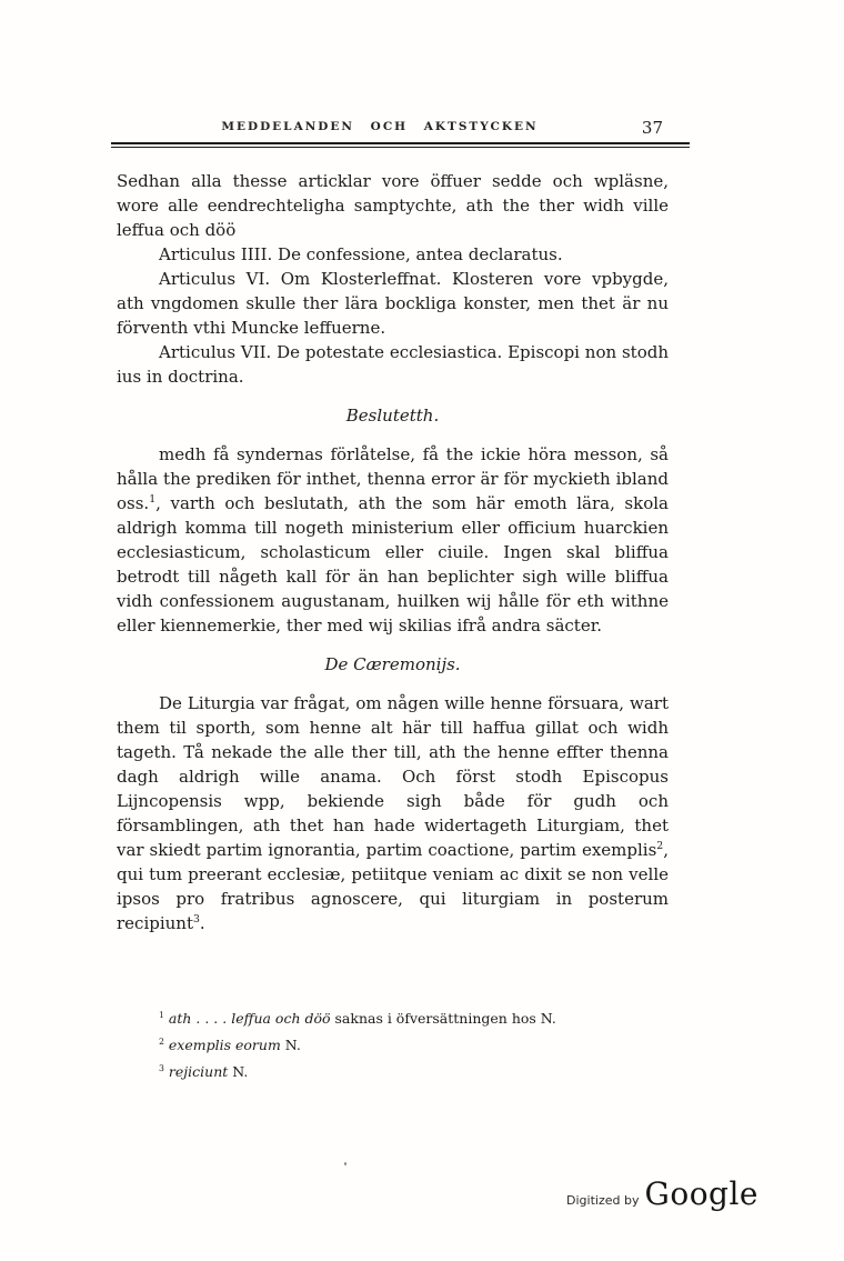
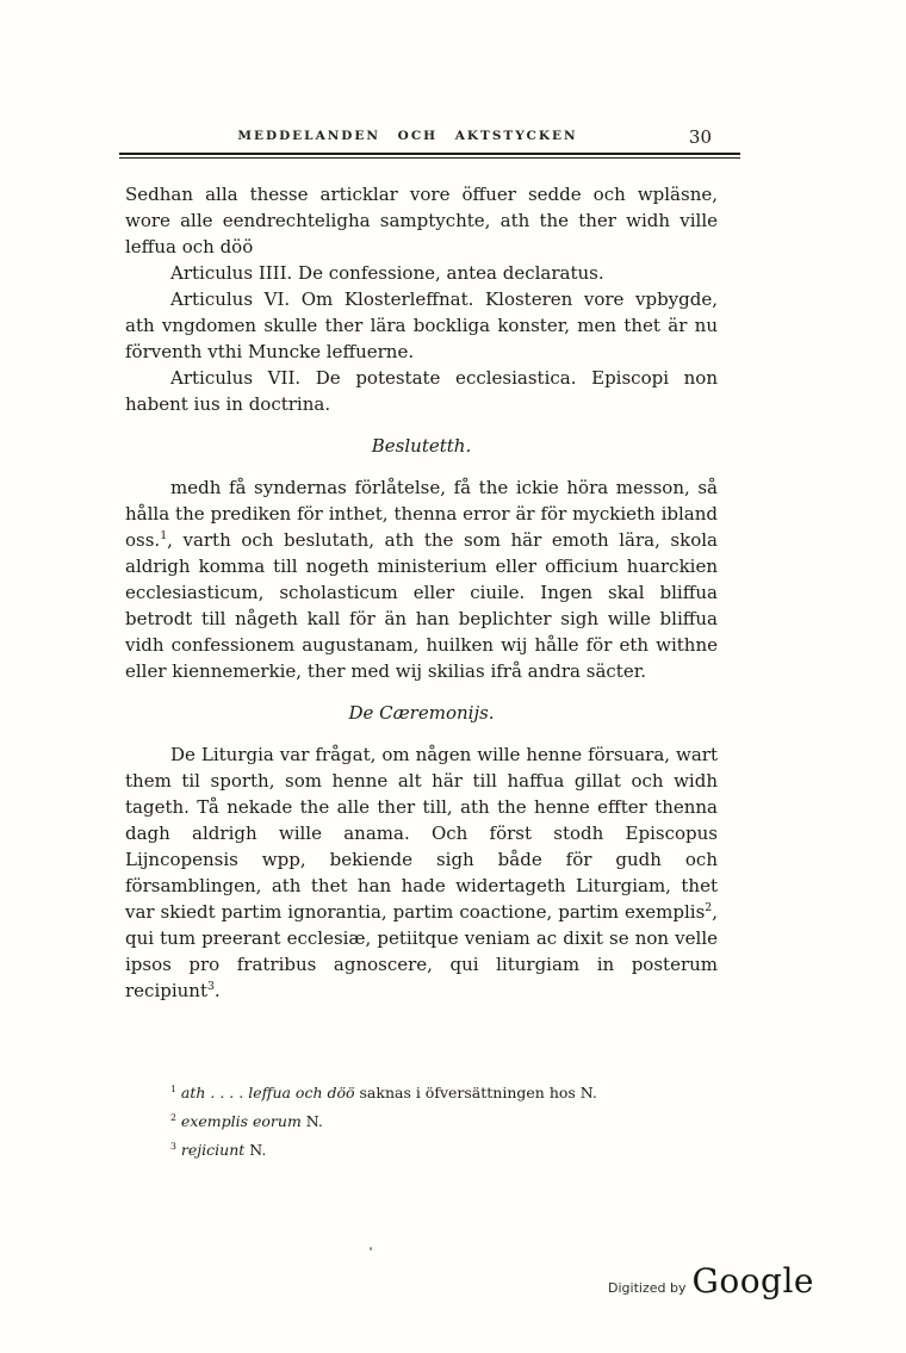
  MEDDELANDEN OCH AKTSTYCKEN
- 37
+ 30
  Sedhan alla thesse articklar vore öffuer sedde och wpläsne, wore alle eendrechteligha samptychte, ath the ther widh ville leffua och döö
  Articulus IIII. De confessione, antea declaratus.
  Articulus VI. Om Klosterleffnat. Klosteren vore vpbygde, ath vngdomen skulle ther lära bockliga konster, men thet är nu förventh vthi Muncke leffuerne.
- Articulus VII. De potestate ecclesiastica. Episcopi non stodh ius in doctrina.
+ Articulus VII. De potestate ecclesiastica. Episcopi non habent ius in doctrina.
  Beslutetth.
  medh få syndernas förlåtelse, få the ickie höra messon, så hålla the prediken för inthet, thenna error är för myckieth ibland oss.1, varth och beslutath, ath the som här emoth lära, skola aldrigh komma till nogeth ministerium eller officium huarckien ecclesiasticum, scholasticum eller ciuile. Ingen skal bliffua betrodt till någeth kall för än han beplichter sigh wille bliffua vidh confessionem augustanam, huilken wij hålle för eth withne eller kiennemerkie, ther med wij skilias ifrå andra säcter.
  De Cæremonijs.
  De Liturgia var frågat, om någen wille henne försuara, wart them til sporth, som henne alt här till haffua gillat och widh tageth. Tå nekade the alle ther till, ath the henne effter thenna dagh aldrigh wille anama. Och först stodh Episcopus Lijncopensis wpp, bekiende sigh både för gudh och församblingen, ath thet han hade widertageth Liturgiam, thet var skiedt partim ignorantia, partim coactione, partim exemplis2, qui tum preerant ecclesiæ, petiitque veniam ac dixit se non velle ipsos pro fratribus agnoscere, qui liturgiam in posterum recipiunt3.
  1 ath . . . . leffua och döö saknas i öfversättningen hos N.
  2 exemplis eorum N.
  3 rejiciunt N.
  Digitized by
  Google
